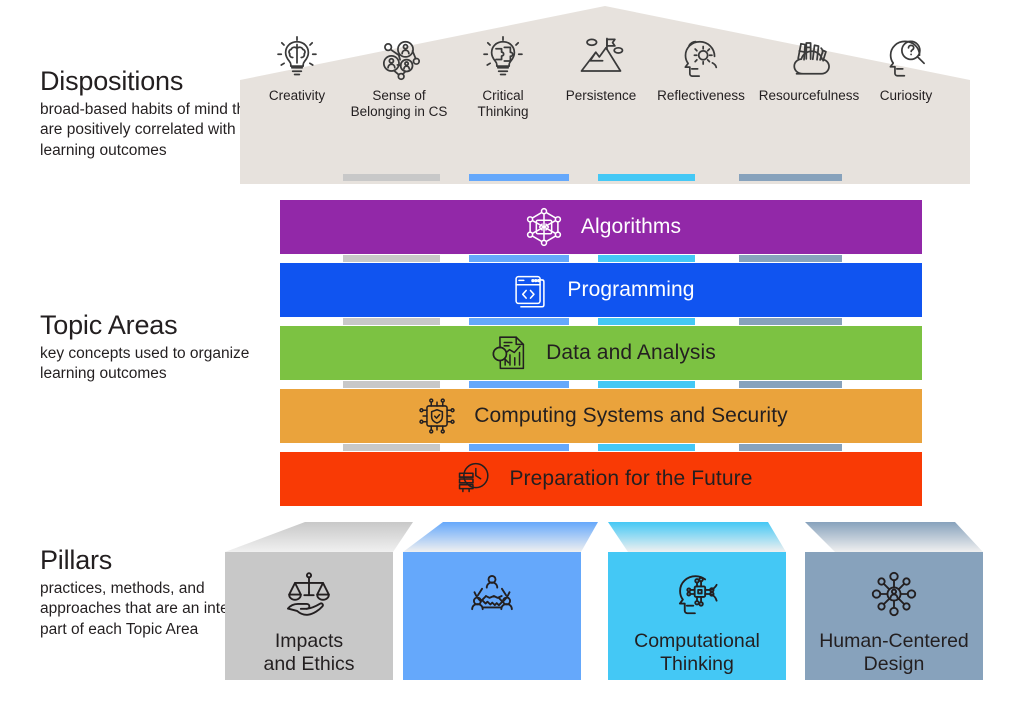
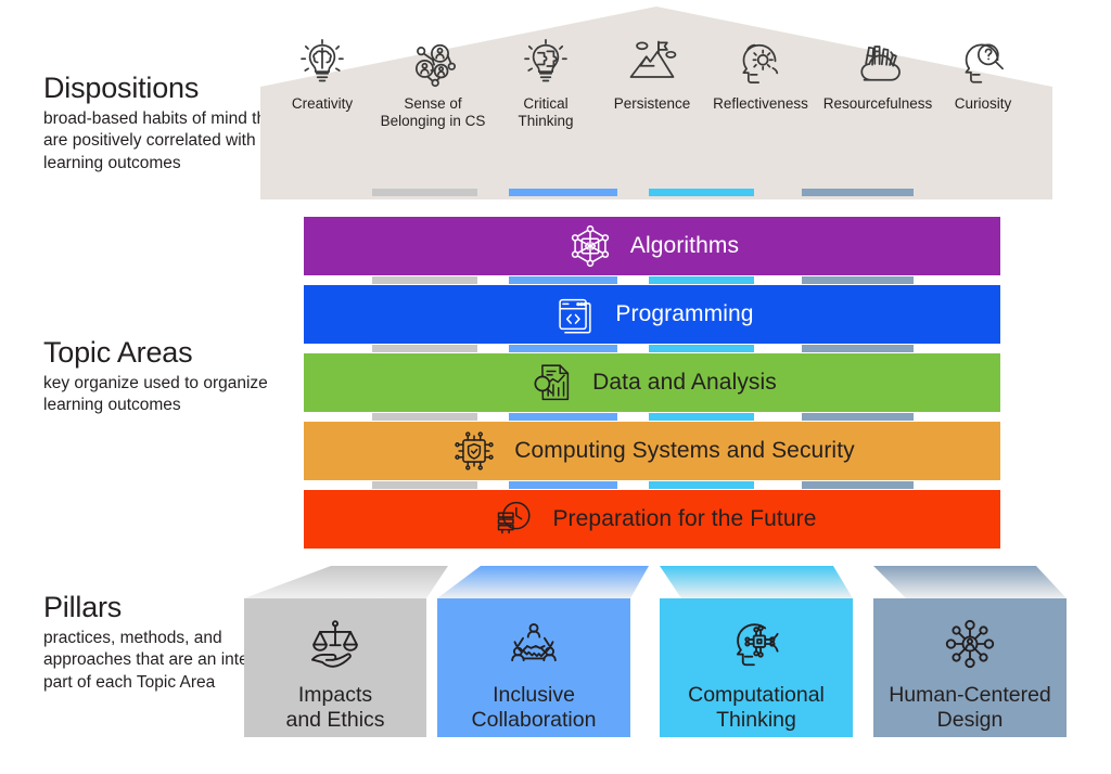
  Dispositions
  broad-based habits of mind t are positively correlated with learning outcomes
  Topic Areas
- key concepts used to organize learning outcomes
+ key organize used to organize learning outcomes
  Pillars
  practices, methods, and approaches that are an int part of each Topic Area
  Creativity
  Sense of
  Belonging in CS
  Critical
  Thinking
  Persistence
  Reflectiveness
  Resourcefulness
  Curiosity
  Algorithms
  Programming
  Data and Analysis
  Computing Systems and Security
  Preparation for the Future
  Impacts
  and Ethics
+ Inclusive
+ Collaboration
  Computational
  Thinking
  Human-Centered
  Design
